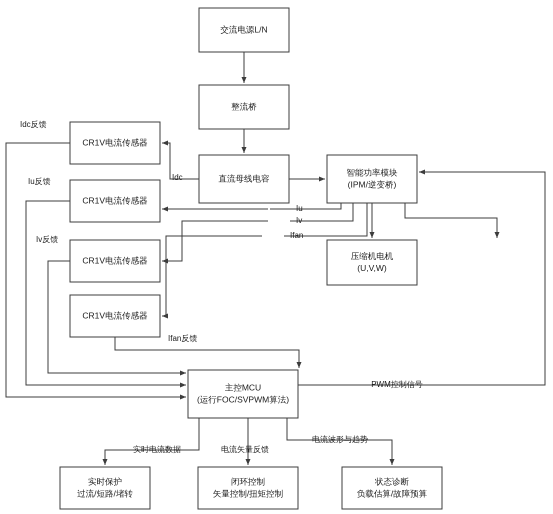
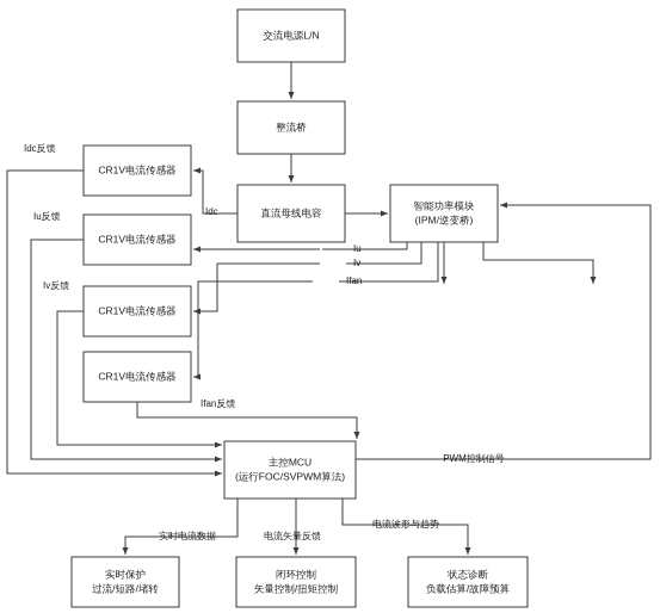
  交流电源L/N
  整流桥
  直流母线电容
  智能功率模块
  (IPM/逆变桥)
- 压缩机电机
- (U,V,W)
  CR1V电流传感器
  CR1V电流传感器
  CR1V电流传感器
  CR1V电流传感器
  主控MCU
  (运行FOC/SVPWM算法)
  实时保护
  过流/短路/堵转
  闭环控制
  矢量控制/扭矩控制
  状态诊断
  负载估算/故障预算
  Idc反馈
  Iu反馈
  Iv反馈
  Ifan反馈
  Idc
  Iu
  Iv
  Ifan
  PWM控制信号
  实时电流数据
  电流矢量反馈
  电流波形与趋势
